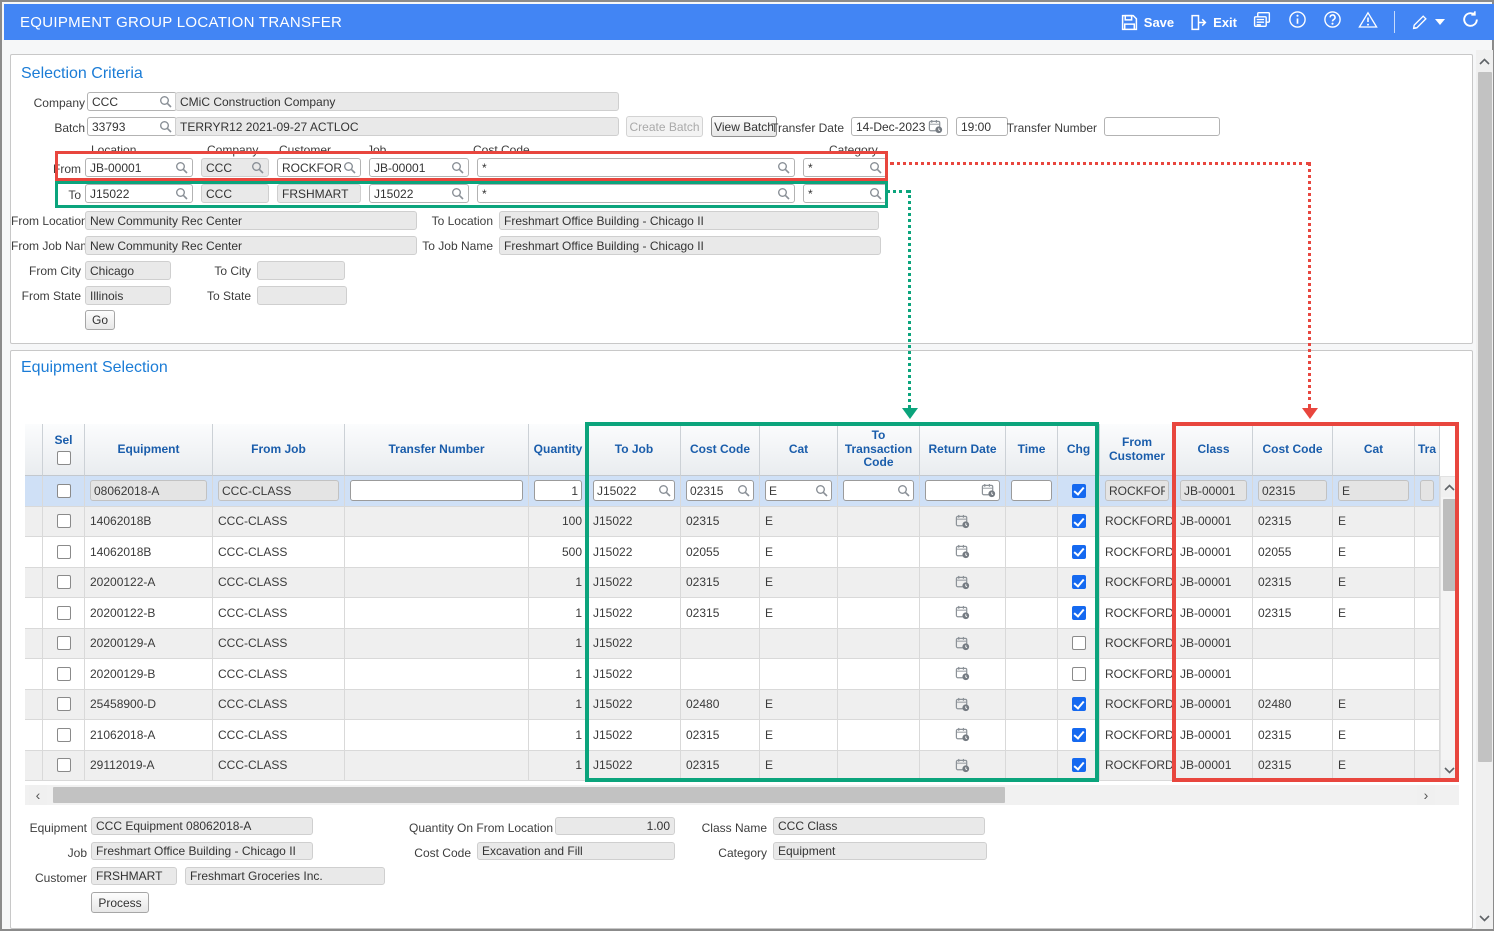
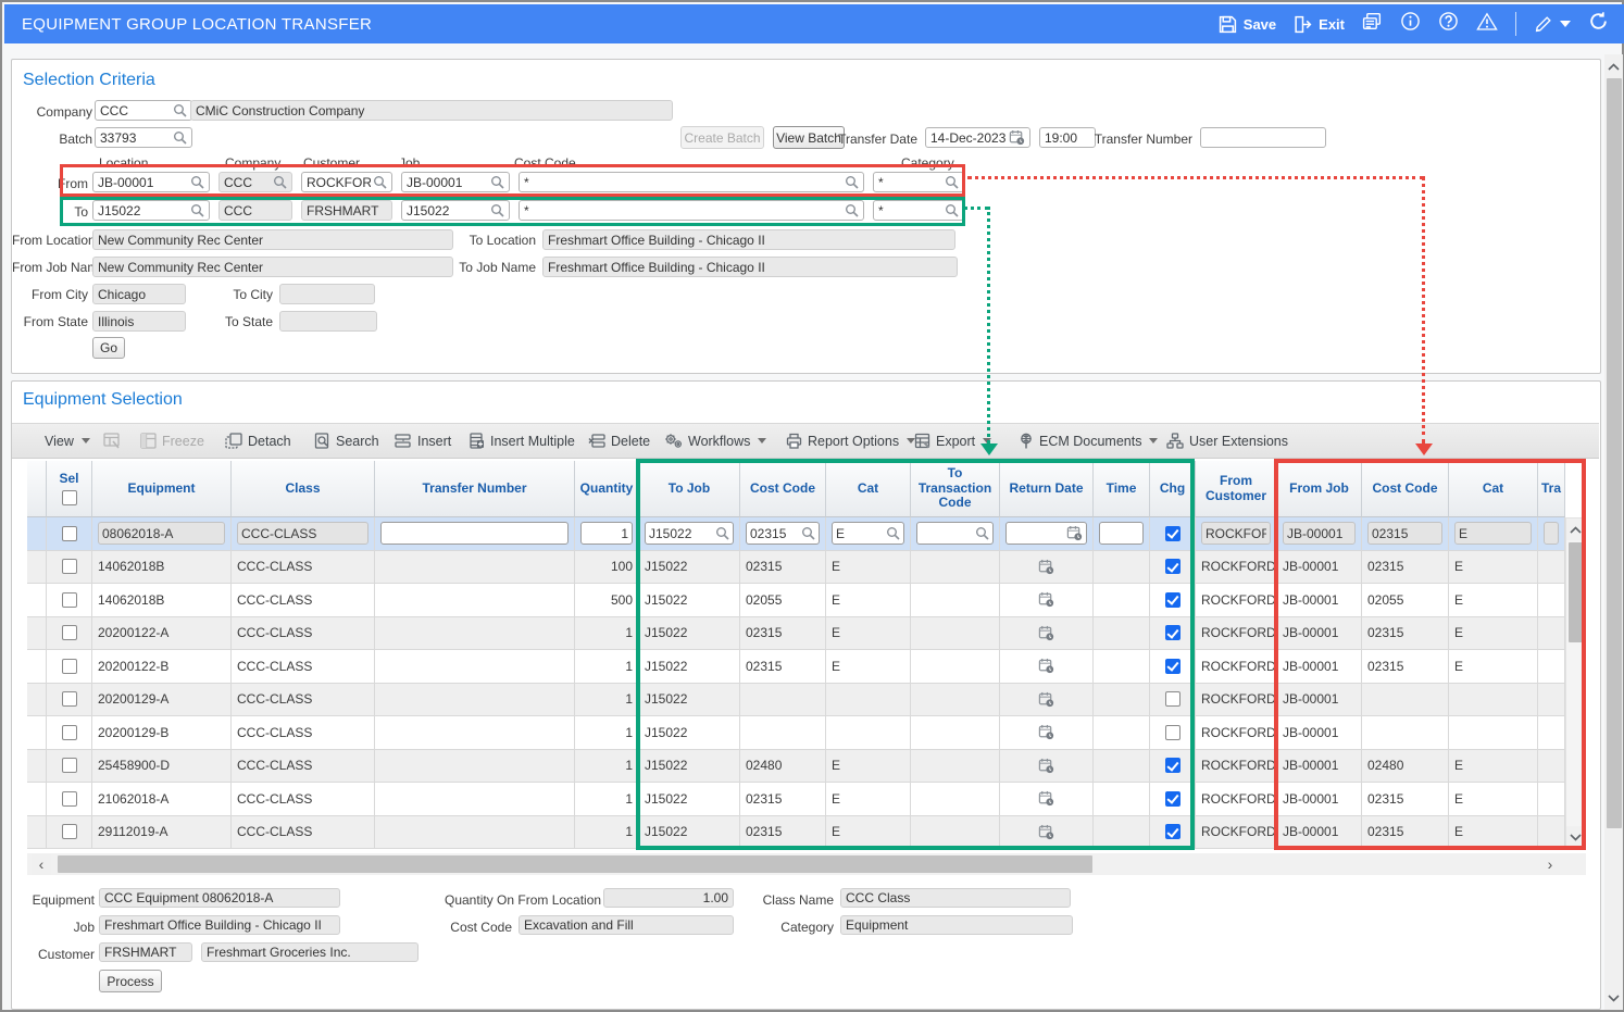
  EQUIPMENT GROUP LOCATION TRANSFER
  Save
  Exit
  Selection Criteria
  Company
  CCC
  CMiC Construction Company
  Batch
  33793
- TERRYR12 2021-09-27 ACTLOC
  Create Batch
  View Batch
  Transfer Date
  14-Dec-2023
  19:00
  Transfer Number
  Location
  Company
  Customer
  Job
  Cost Code
  Category
  From
  JB-00001
  CCC
  ROCKFOR
  JB-00001
  *
  *
  To
  J15022
  CCC
  FRSHMART
  J15022
  *
  *
  From Locatio
  New Community Rec Center
  To Location
  Freshmart Office Building - Chicago II
  From Job Na
  New Community Rec Center
  To Job Name
  Freshmart Office Building - Chicago II
  From City
  Chicago
  To City
  From State
  Illinois
  To State
  Go
  Equipment Selection
+ View
+ Freeze
+ Detach
+ Search
+ Insert
+ Insert Multiple
+ Delete
+ Workflows
+ Report Options
+ Export
+ ECM Documents
+ User Extensions
  Sel
  Equipment
- From Job
+ Class
  Transfer Number
  Quantity
  To Job
  Cost Code
  Cat
  To Transaction Code
  Return Date
  Time
  Chg
  From Customer
- Class
+ From Job
  Cost Code
  Cat
  Tra
  08062018-A
  CCC-CLASS
  1
  J15022
  02315
  E
  ROCKFOR
  JB-00001
  02315
  E
  14062018B
  CCC-CLASS
  100
  J15022
  02315
  E
  ROCKFORD
  JB-00001
  02315
  E
  14062018B
  CCC-CLASS
  500
  J15022
  02055
  E
  ROCKFORD
  JB-00001
  02055
  E
  20200122-A
  CCC-CLASS
  1
  J15022
  02315
  E
  ROCKFORD
  JB-00001
  02315
  E
  20200122-B
  CCC-CLASS
  1
  J15022
  02315
  E
  ROCKFORD
  JB-00001
  02315
  E
  20200129-A
  CCC-CLASS
  1
  J15022
  ROCKFORD
  JB-00001
  20200129-B
  CCC-CLASS
  1
  J15022
  ROCKFORD
  JB-00001
  25458900-D
  CCC-CLASS
  1
  J15022
  02480
  E
  ROCKFORD
  JB-00001
  02480
  E
  21062018-A
  CCC-CLASS
  1
  J15022
  02315
  E
  ROCKFORD
  JB-00001
  02315
  E
  29112019-A
  CCC-CLASS
  1
  J15022
  02315
  E
  ROCKFORD
  JB-00001
  02315
  E
  ‹
  ›
  Equipment
  CCC Equipment 08062018-A
  Quantity On From Location
  1.00
  Class Name
  CCC Class
  Job
  Freshmart Office Building - Chicago II
  Cost Code
  Excavation and Fill
  Category
  Equipment
  Customer
  FRSHMART
  Freshmart Groceries Inc.
  Process
